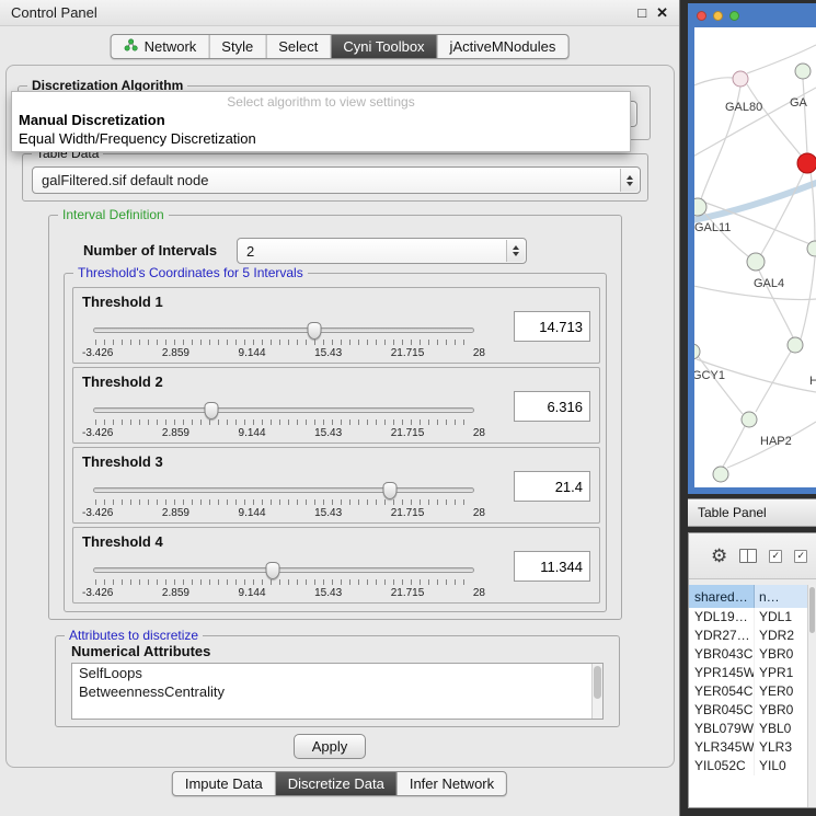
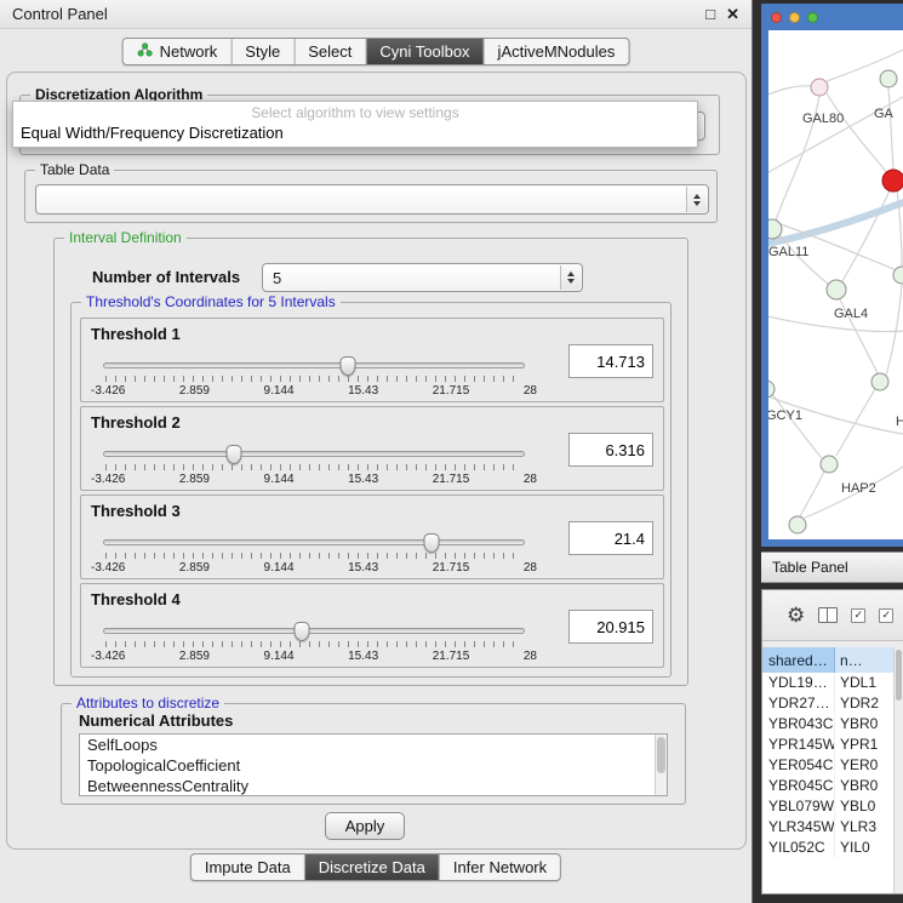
  Control Panel
  □
  ✕
  Network
  Style
  Select
  Cyni Toolbox
  jActiveMNodules
  Discretization Algorithm
  Select algorithm to view settings
- Manual Discretization
  Equal Width/Frequency Discretization
  Table Data
- galFiltered.sif default node
  Interval Definition
  Number of Intervals
- 2
+ 5
  Threshold's Coordinates for 5 Intervals
  Threshold 1
  -3.426
  2.859
  9.144
  15.43
  21.715
  28
  14.713
  Threshold 2
  -3.426
  2.859
  9.144
  15.43
  21.715
  28
  6.316
  Threshold 3
  -3.426
  2.859
  9.144
  15.43
  21.715
  28
  21.4
  Threshold 4
  -3.426
  2.859
  9.144
  15.43
  21.715
  28
- 11.344
+ 20.915
  Attributes to discretize
  Numerical Attributes
  SelfLoops
+ TopologicalCoefficient
  BetweennessCentrality
  Apply
  Impute Data
  Discretize Data
  Infer Network
  GAL80
  GA
  GAL11
  GAL4
  GCY1
  HAP2
  H
  Table Panel
  ⚙
  ✓
  ✓
  shared…
  n…
  YDL19…
  YDL1
  YDR27…
  YDR2
  YBR043C
  YBR0
  YPR145W
  YPR1
  YER054C
  YER0
  YBR045C
  YBR0
  YBL079W
  YBL0
  YLR345W
  YLR3
  YIL052C
  YIL0
